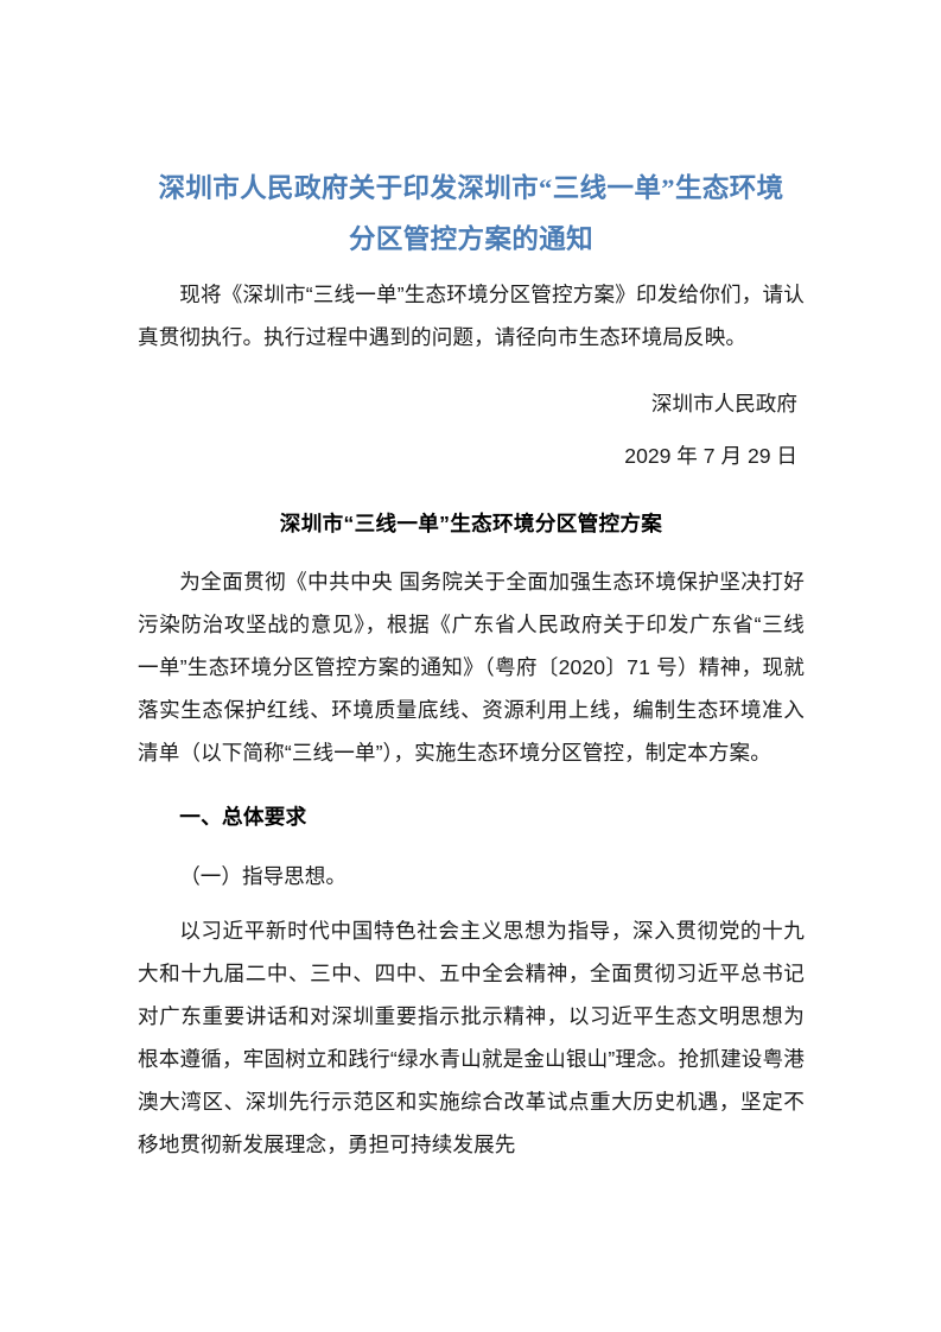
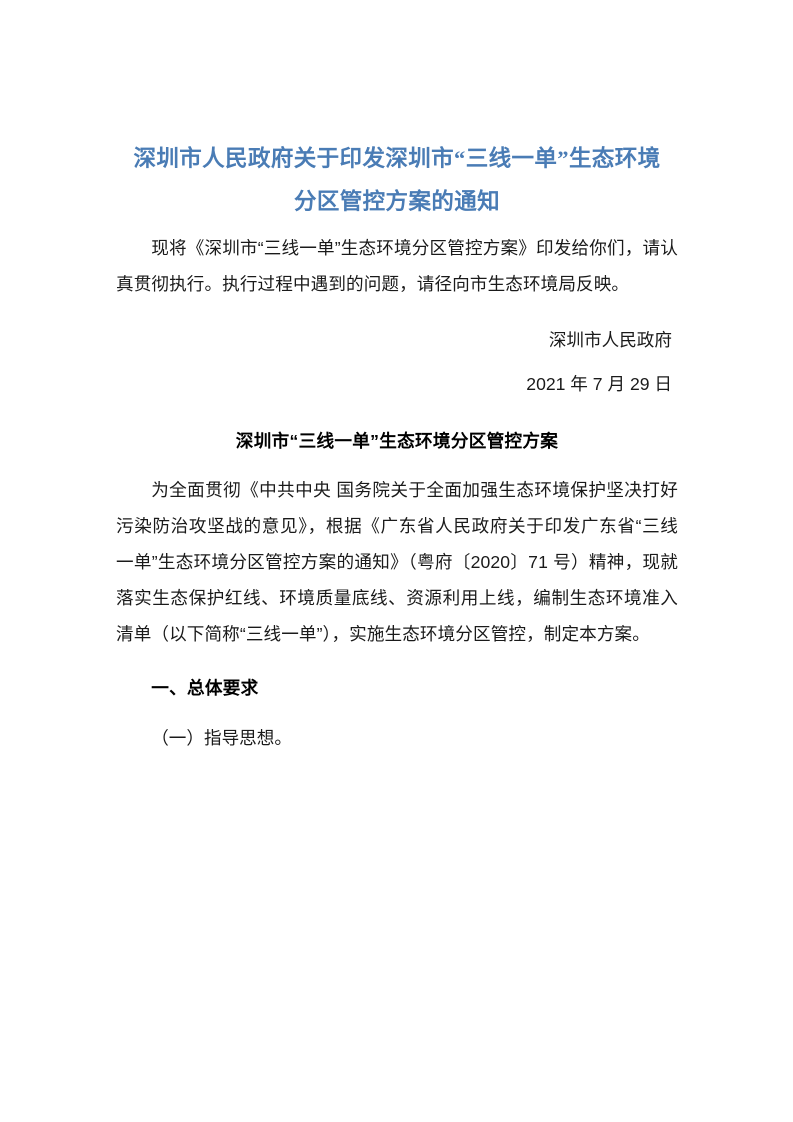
  深圳市人民政府关于印发深圳市“三线一单”生态环境
  分区管控方案的通知
  现将《深圳市“三线一单”生态环境分区管控方案》印发给你们，请认真贯彻执行。执行过程中遇到的问题，请径向市生态环境局反映。
  深圳市人民政府
- 2029 年 7 月 29 日
+ 2021 年 7 月 29 日
  深圳市“三线一单”生态环境分区管控方案
  为全面贯彻《中共中央 国务院关于全面加强生态环境保护坚决打好污染防治攻坚战的意见》，根据《广东省人民政府关于印发广东省“三线一单”生态环境分区管控方案的通知》（粤府〔2020〕71 号）精神，现就落实生态保护红线、环境质量底线、资源利用上线，编制生态环境准入清单（以下简称“三线一单”），实施生态环境分区管控，制定本方案。
  一、总体要求
  （一）指导思想。
- 以习近平新时代中国特色社会主义思想为指导，深入贯彻党的十九大和十九届二中、三中、四中、五中全会精神，全面贯彻习近平总书记对广东重要讲话和对深圳重要指示批示精神，以习近平生态文明思想为根本遵循，牢固树立和践行“绿水青山就是金山银山”理念。抢抓建设粤港澳大湾区、深圳先行示范区和实施综合改革试点重大历史机遇，坚定不移地贯彻新发展理念，勇担可持续发展先
